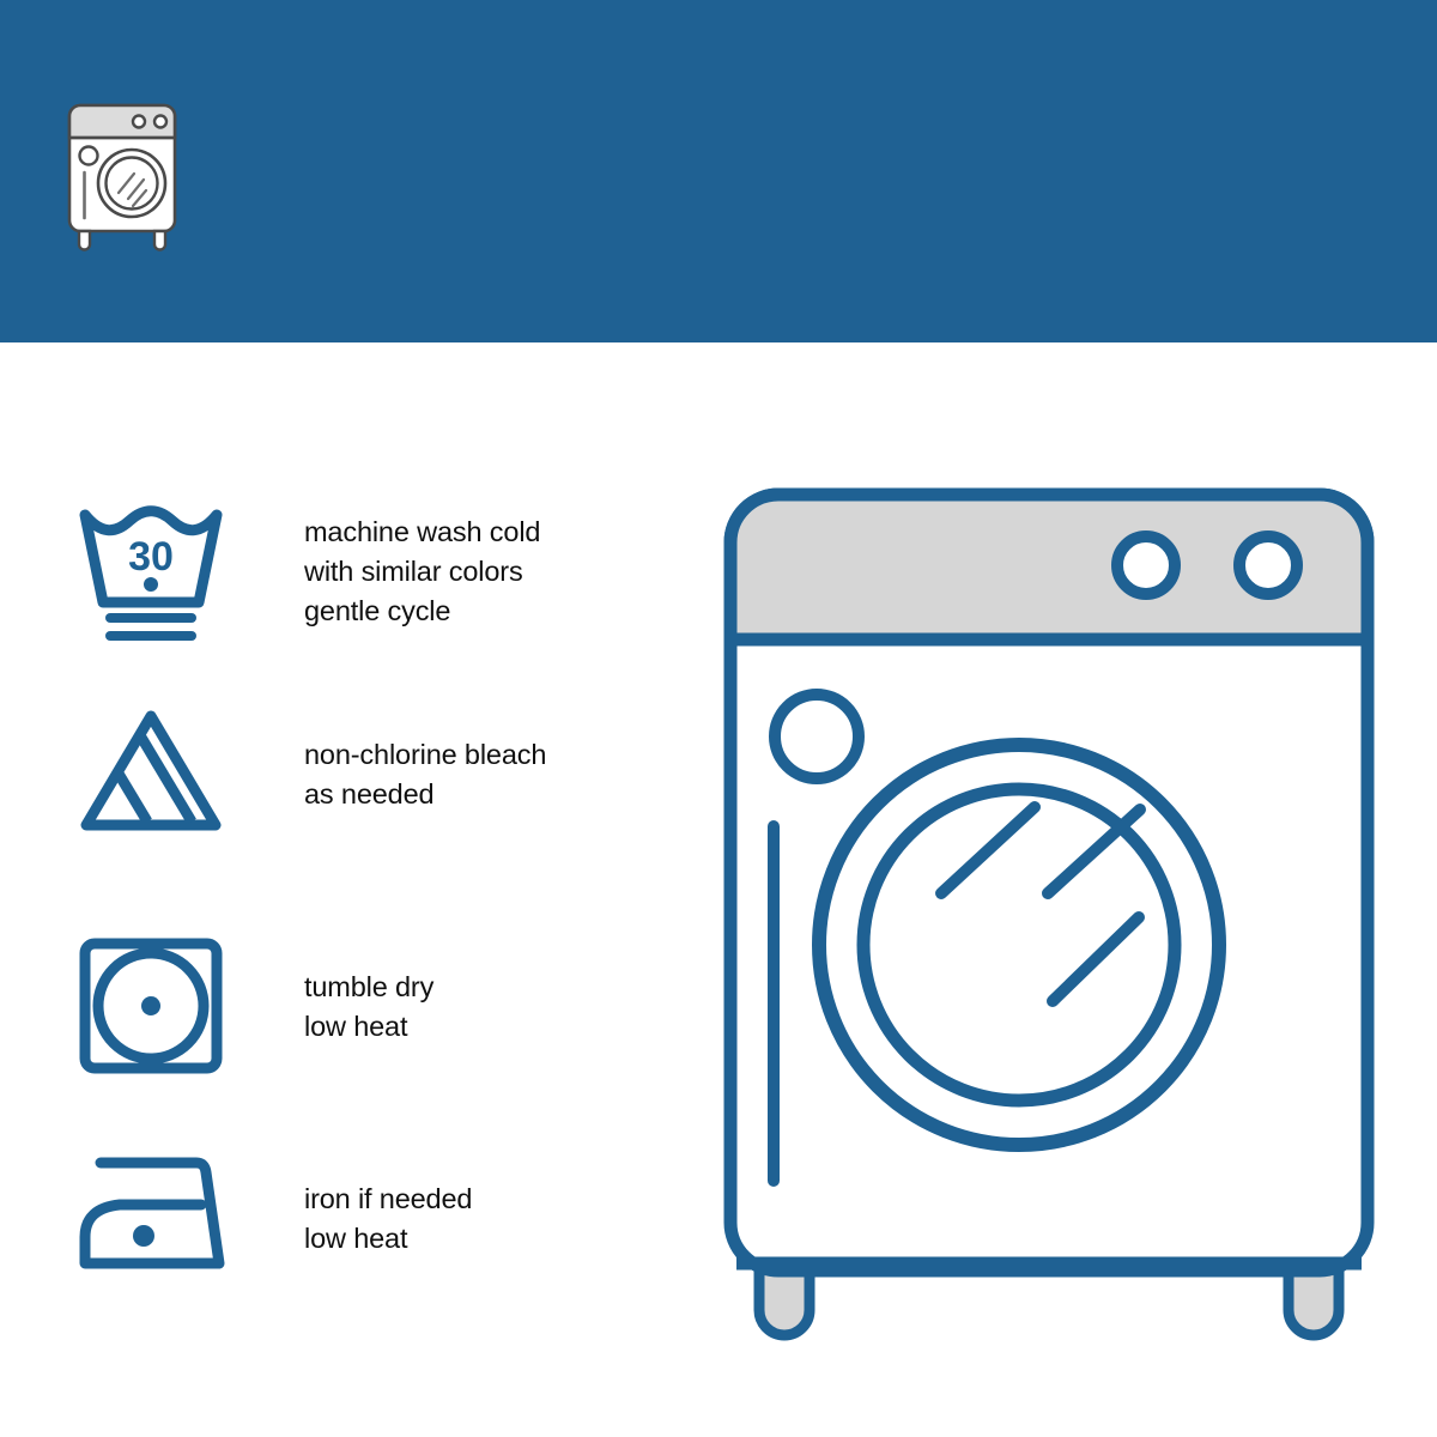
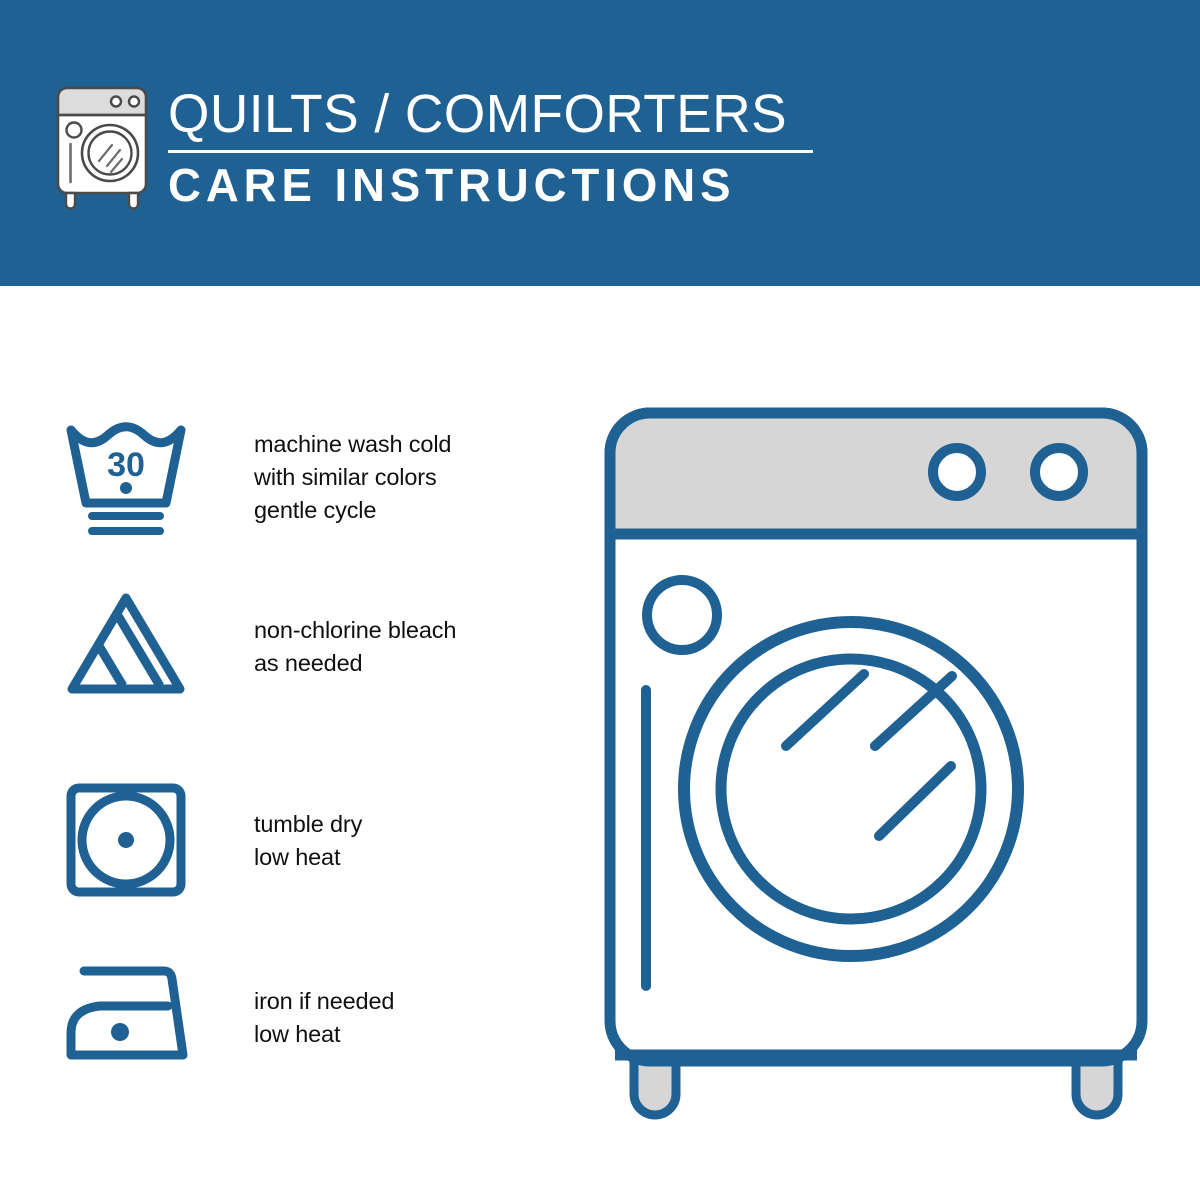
+ QUILTS / COMFORTERS
+ CARE INSTRUCTIONS
  30
  machine wash cold
  with similar colors
  gentle cycle
  non-chlorine bleach
  as needed
  tumble dry
  low heat
  iron if needed
  low heat
